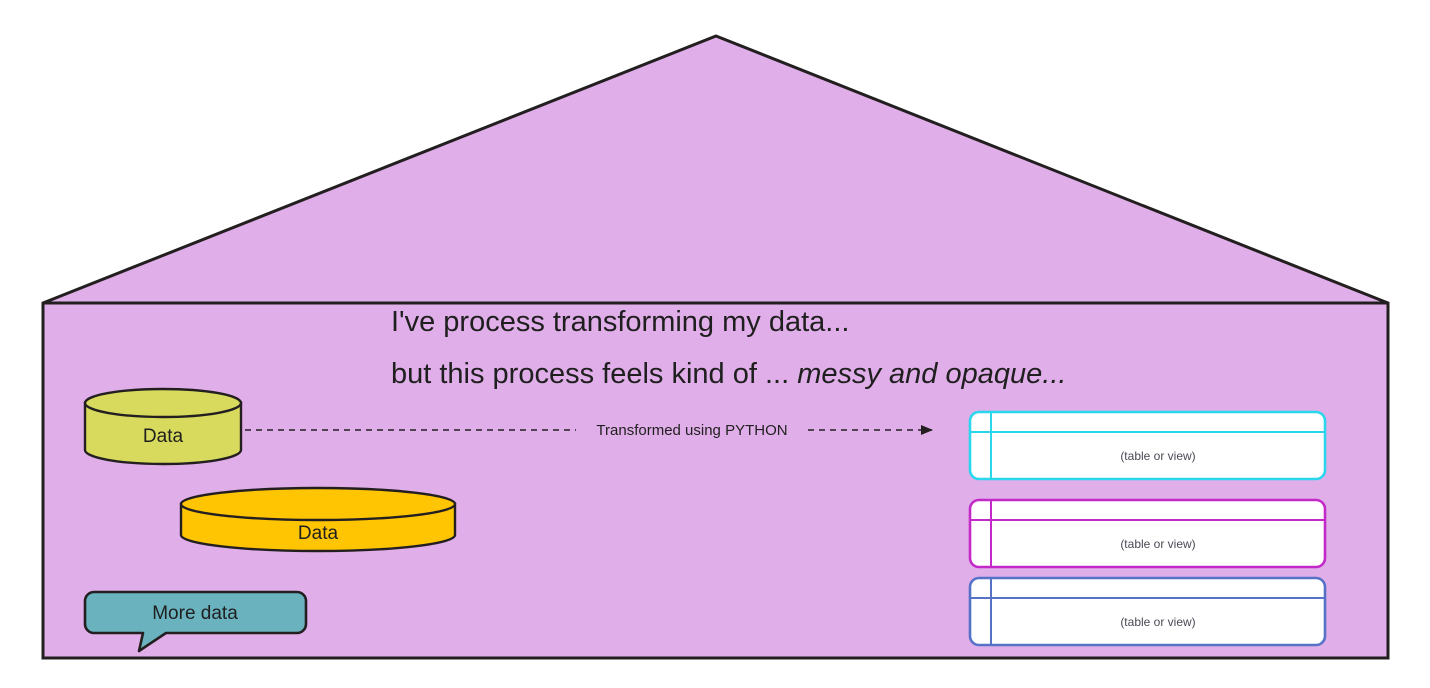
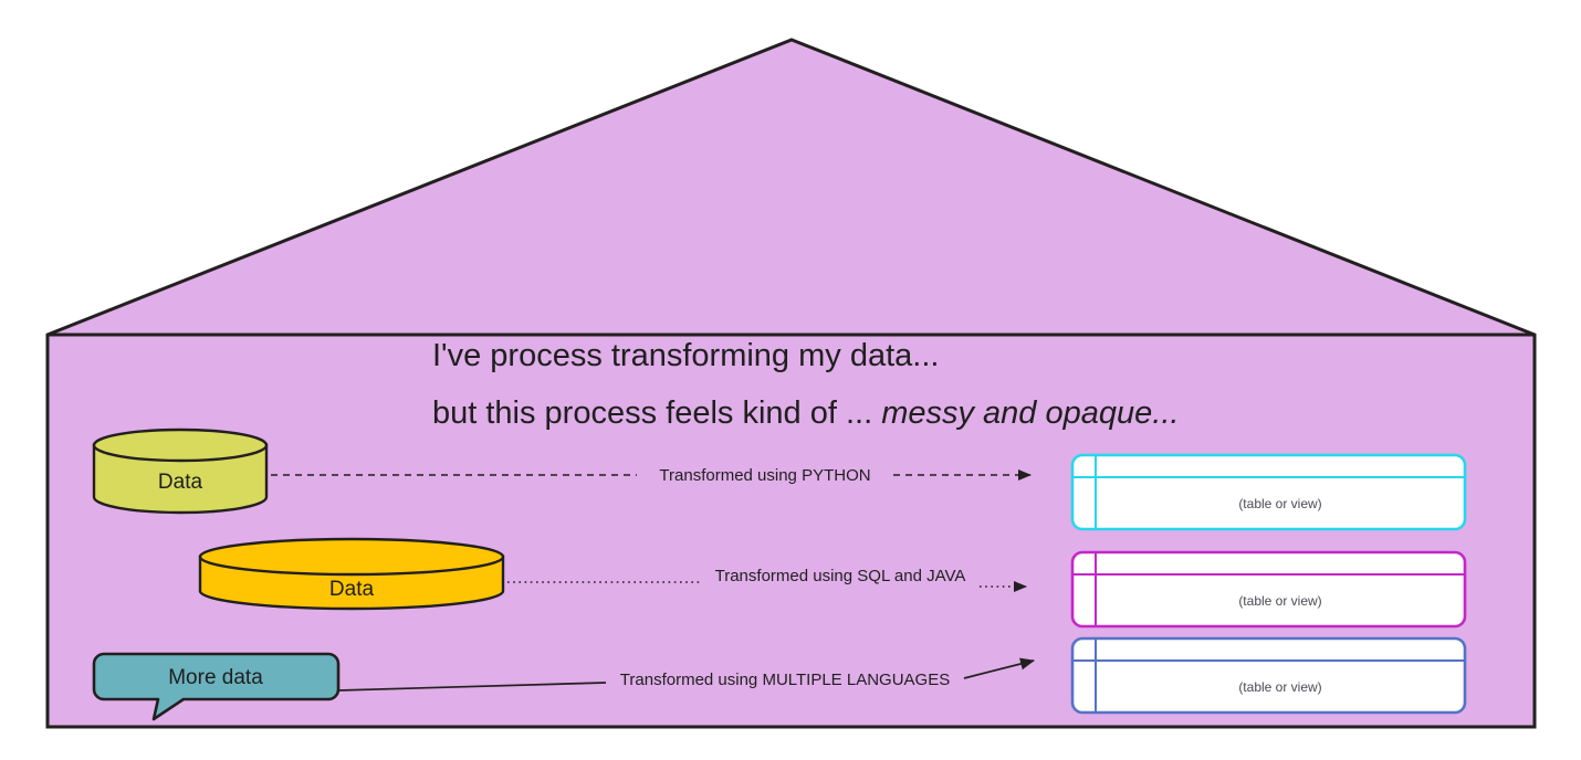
  I've process transforming my data...
  but this process feels kind of ... messy and opaque...
  Data
  Data
  More data
  Transformed using PYTHON
+ Transformed using SQL and JAVA
+ Transformed using MULTIPLE LANGUAGES
  (table or view)
  (table or view)
  (table or view)
